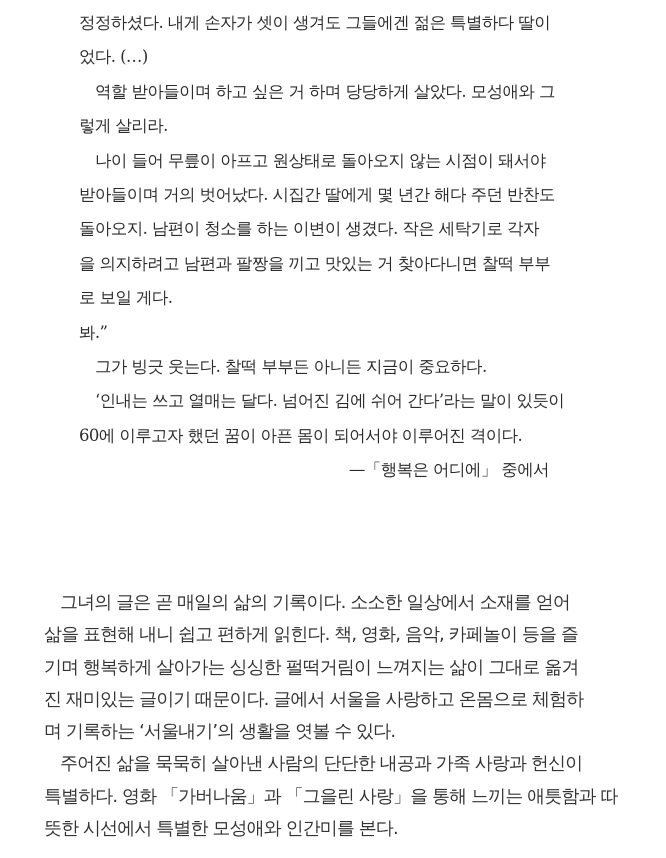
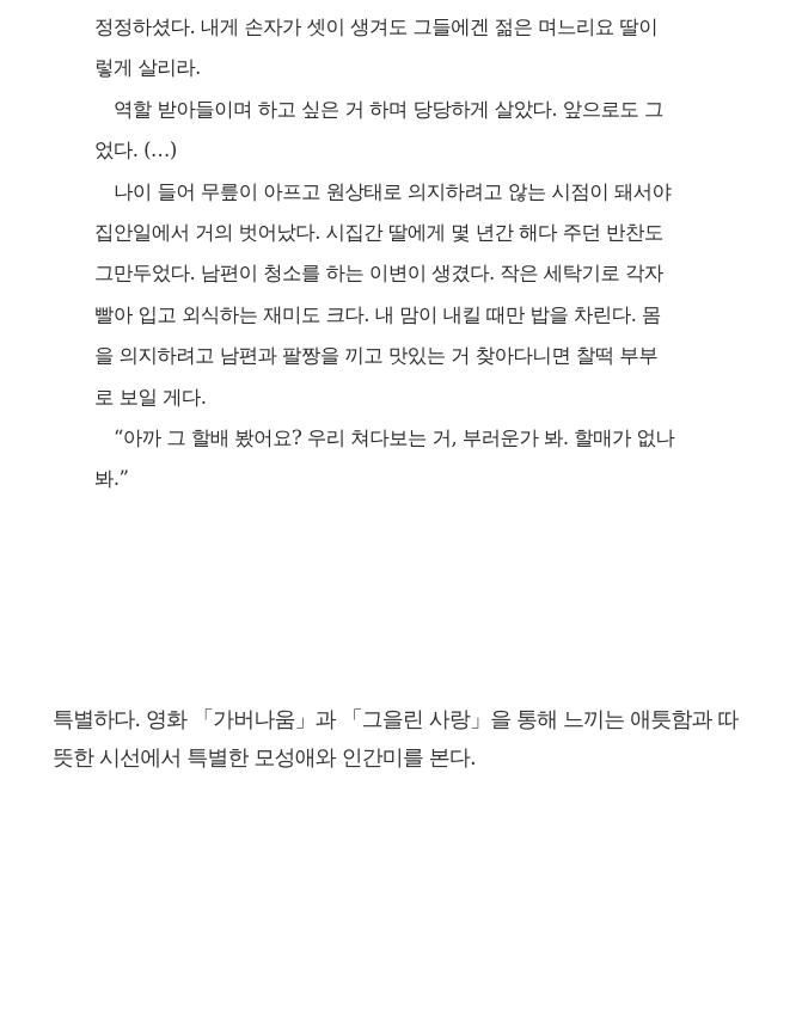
- 정정하셨다. 내게 손자가 셋이 생겨도 그들에겐 젊은 특별하다 딸이
+ 정정하셨다. 내게 손자가 셋이 생겨도 그들에겐 젊은 며느리요 딸이
- 었다. (…)
+ 렇게 살리라.
- 역할 받아들이며 하고 싶은 거 하며 당당하게 살았다. 모성애와 그
+ 역할 받아들이며 하고 싶은 거 하며 당당하게 살았다. 앞으로도 그
- 렇게 살리라.
+ 었다. (…)
- 나이 들어 무릎이 아프고 원상태로 돌아오지 않는 시점이 돼서야
+ 나이 들어 무릎이 아프고 원상태로 의지하려고 않는 시점이 돼서야
- 받아들이며 거의 벗어났다. 시집간 딸에게 몇 년간 해다 주던 반찬도
+ 집안일에서 거의 벗어났다. 시집간 딸에게 몇 년간 해다 주던 반찬도
- 돌아오지. 남편이 청소를 하는 이변이 생겼다. 작은 세탁기로 각자
+ 그만두었다. 남편이 청소를 하는 이변이 생겼다. 작은 세탁기로 각자
+ 빨아 입고 외식하는 재미도 크다. 내 맘이 내킬 때만 밥을 차린다. 몸
  을 의지하려고 남편과 팔짱을 끼고 맛있는 거 찾아다니면 찰떡 부부
  로 보일 게다.
+ “아까 그 할배 봤어요? 우리 쳐다보는 거, 부러운가 봐. 할매가 없나
  봐.”
- 그가 빙긋 웃는다. 찰떡 부부든 아니든 지금이 중요하다.
- ‘인내는 쓰고 열매는 달다. 넘어진 김에 쉬어 간다’라는 말이 있듯이
- 60에 이루고자 했던 꿈이 아픈 몸이 되어서야 이루어진 격이다.
- —「행복은 어디에」 중에서
- 그녀의 글은 곧 매일의 삶의 기록이다. 소소한 일상에서 소재를 얻어
- 삶을 표현해 내니 쉽고 편하게 읽힌다. 책, 영화, 음악, 카페놀이 등을 즐
- 기며 행복하게 살아가는 싱싱한 펄떡거림이 느껴지는 삶이 그대로 옮겨
- 진 재미있는 글이기 때문이다. 글에서 서울을 사랑하고 온몸으로 체험하
- 며 기록하는 ‘서울내기’의 생활을 엿볼 수 있다.
- 주어진 삶을 묵묵히 살아낸 사람의 단단한 내공과 가족 사랑과 헌신이
  특별하다. 영화 「가버나움」과 「그을린 사랑」을 통해 느끼는 애틋함과 따
  뜻한 시선에서 특별한 모성애와 인간미를 본다.
